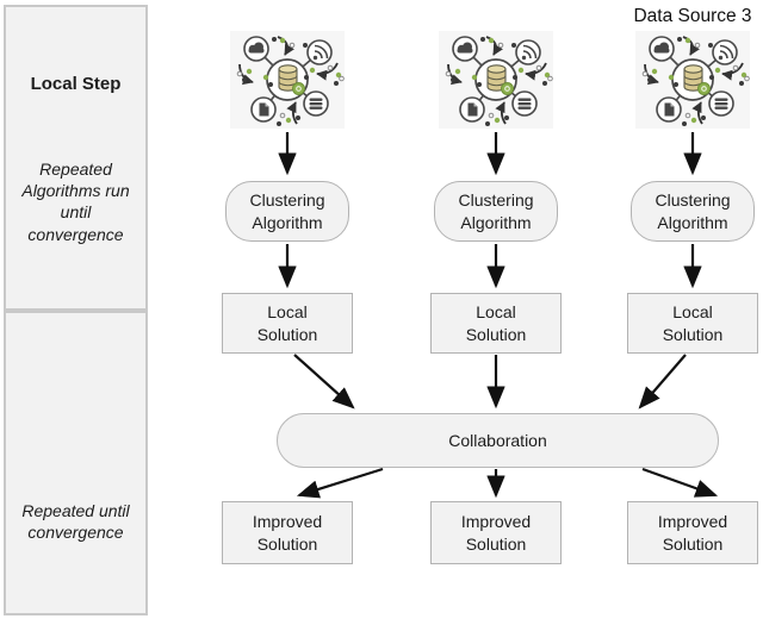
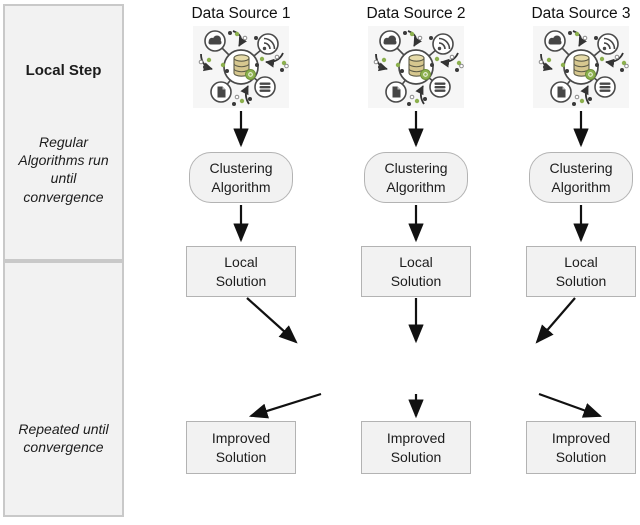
  Local Step
- Repeated Algorithms run until convergence
+ Regular Algorithms run until convergence
  Repeated until convergence
+ Data Source 1
  Clustering Algorithm
  Local Solution
  Improved Solution
+ Data Source 2
  Clustering Algorithm
  Local Solution
  Improved Solution
  Data Source 3
  Clustering Algorithm
  Local Solution
  Improved Solution
- Collaboration
